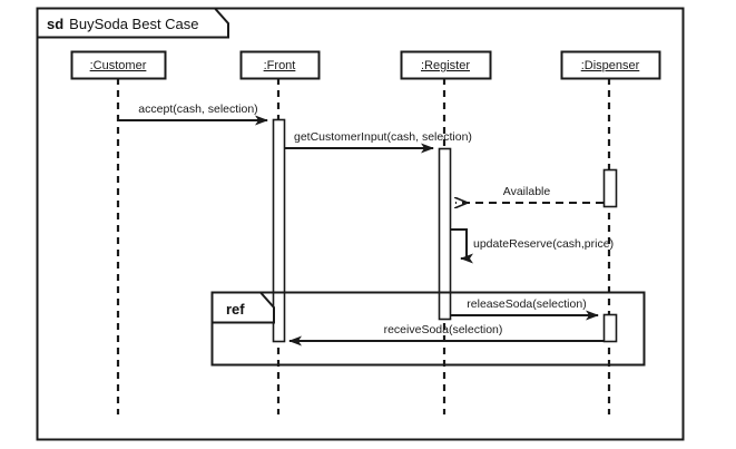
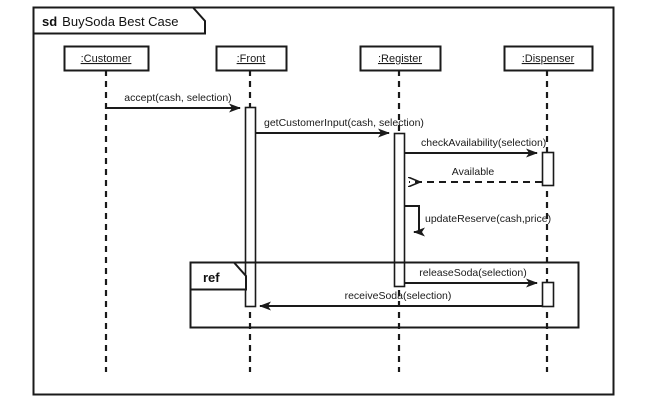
  sd BuySoda Best Case
  :Customer
  :Front
  :Register
  :Dispenser
  accept(cash, selection)
  getCustomerInput(cash, selection)
+ checkAvailability(selection)
  Available
  updateReserve(cash,price)
  ref
  releaseSoda(selection)
  receiveSoda(selection)
